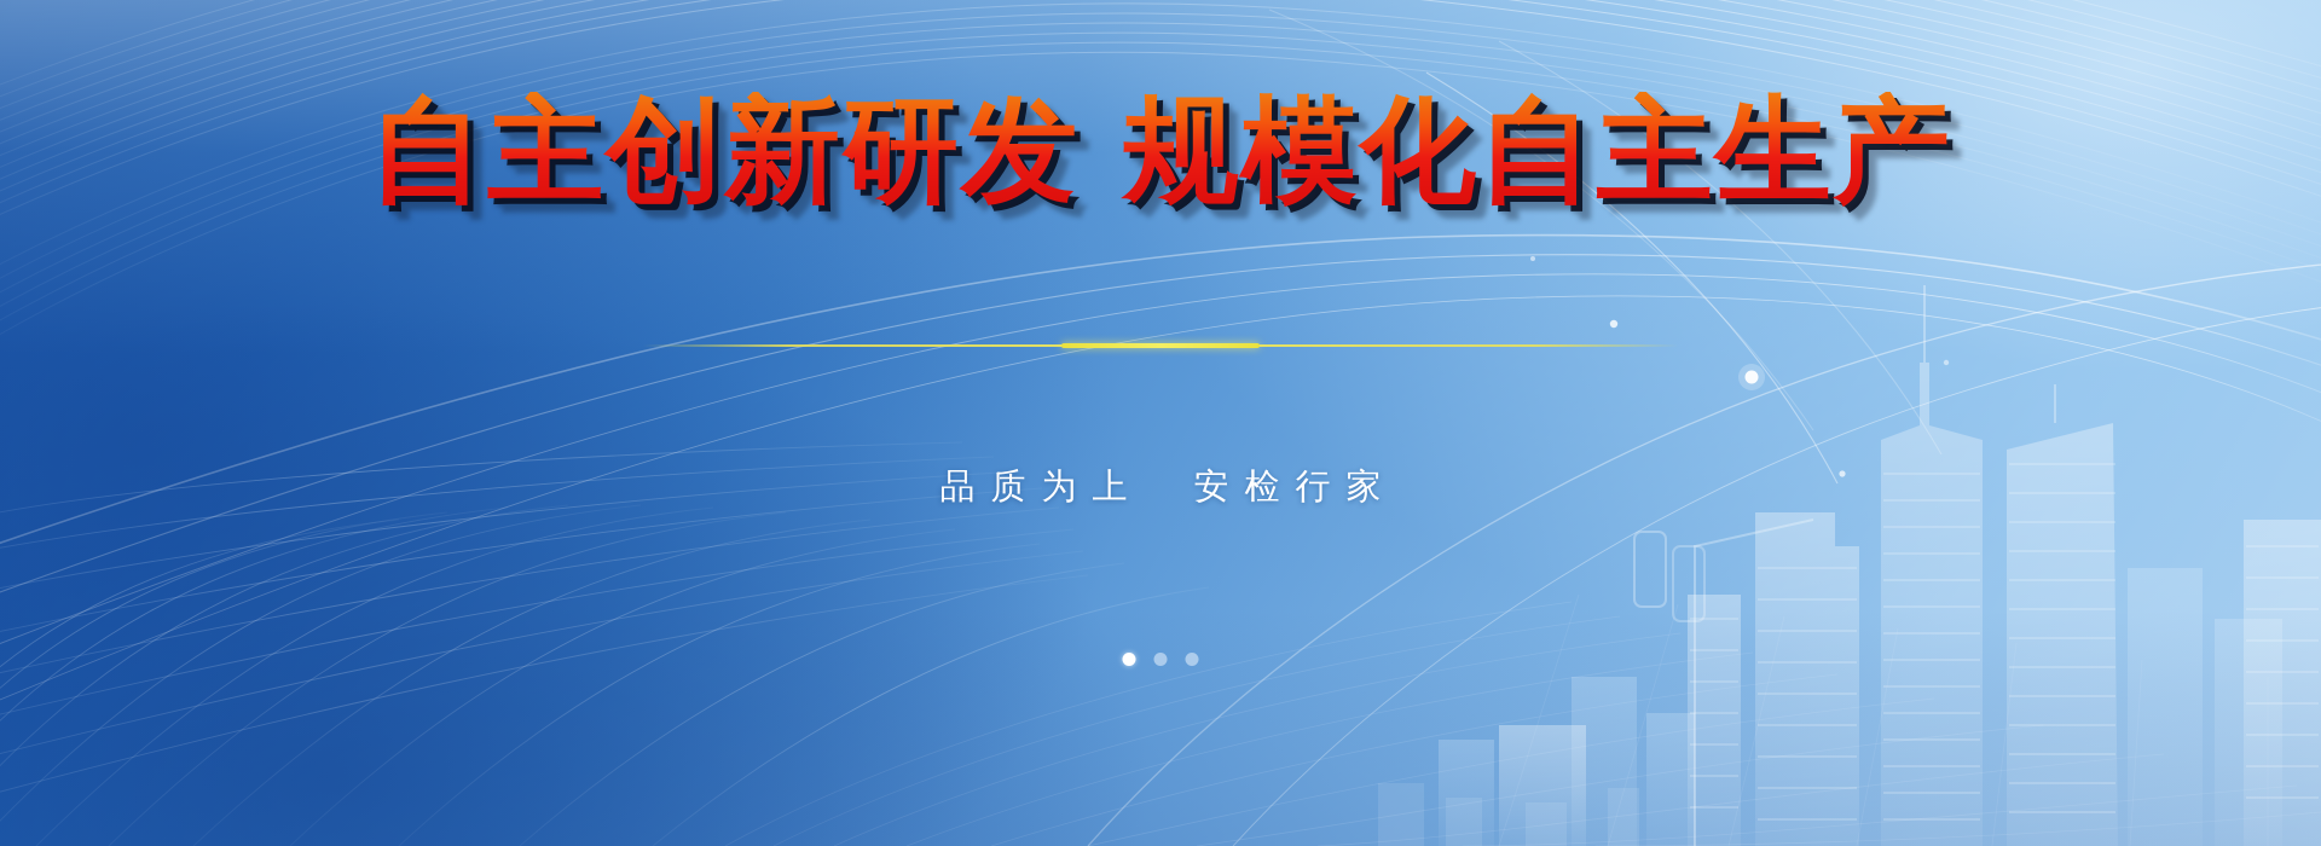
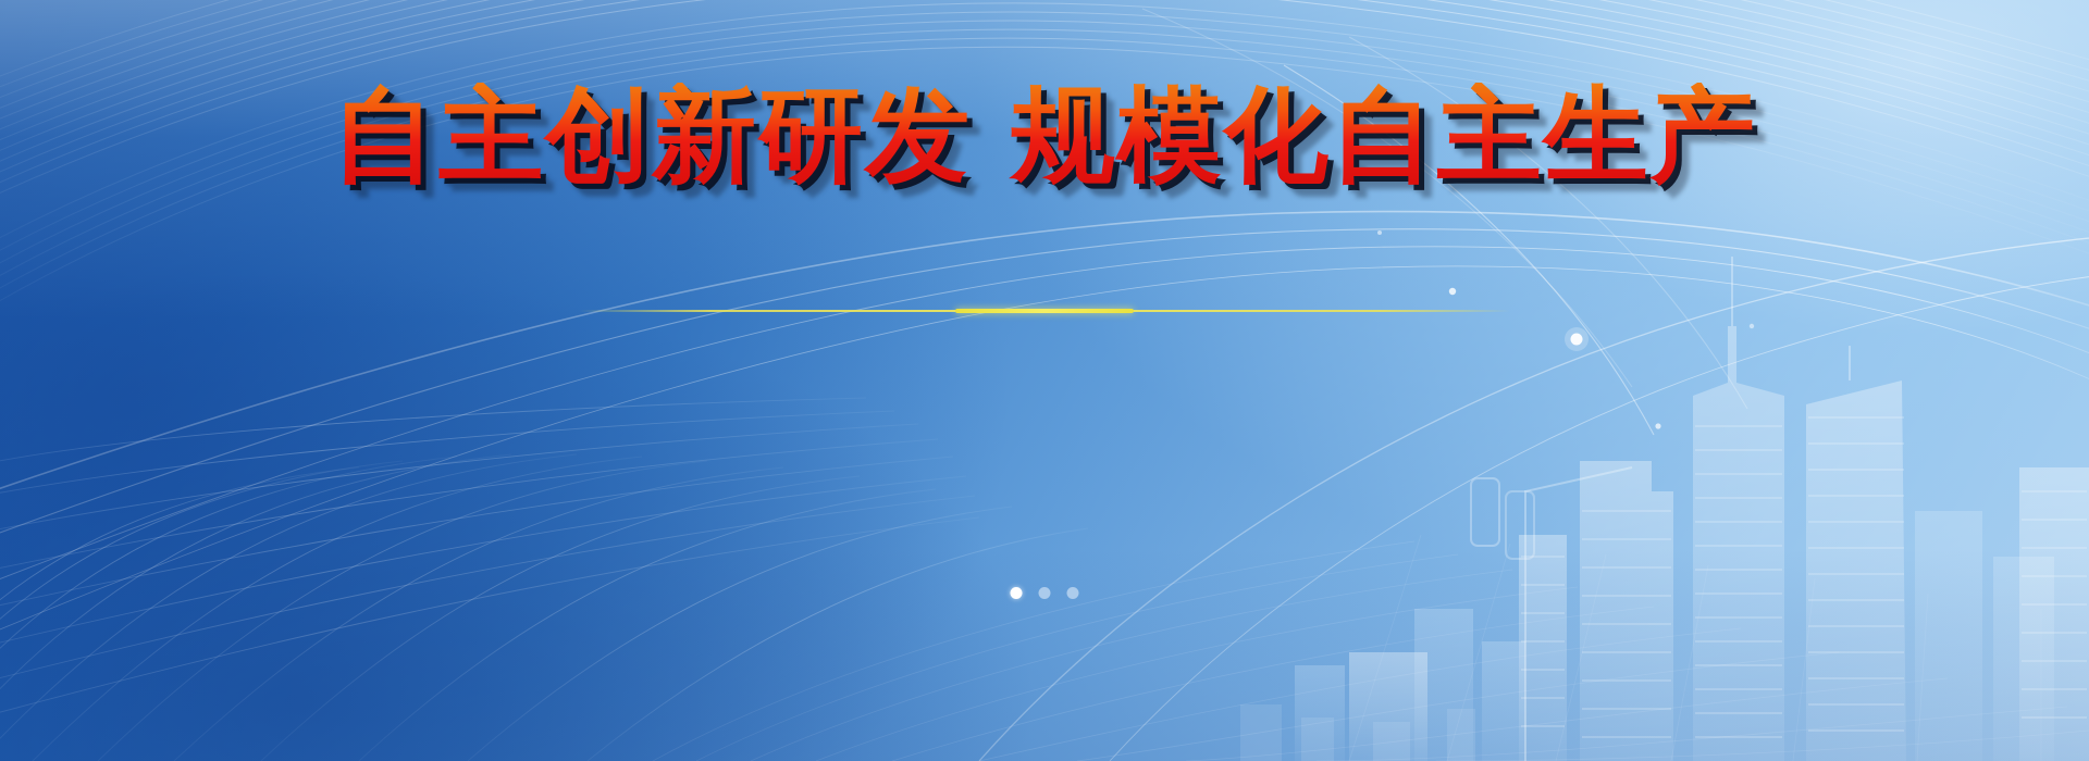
  自主创新研发 规模化自主生产
- 品质为上 安检行家
